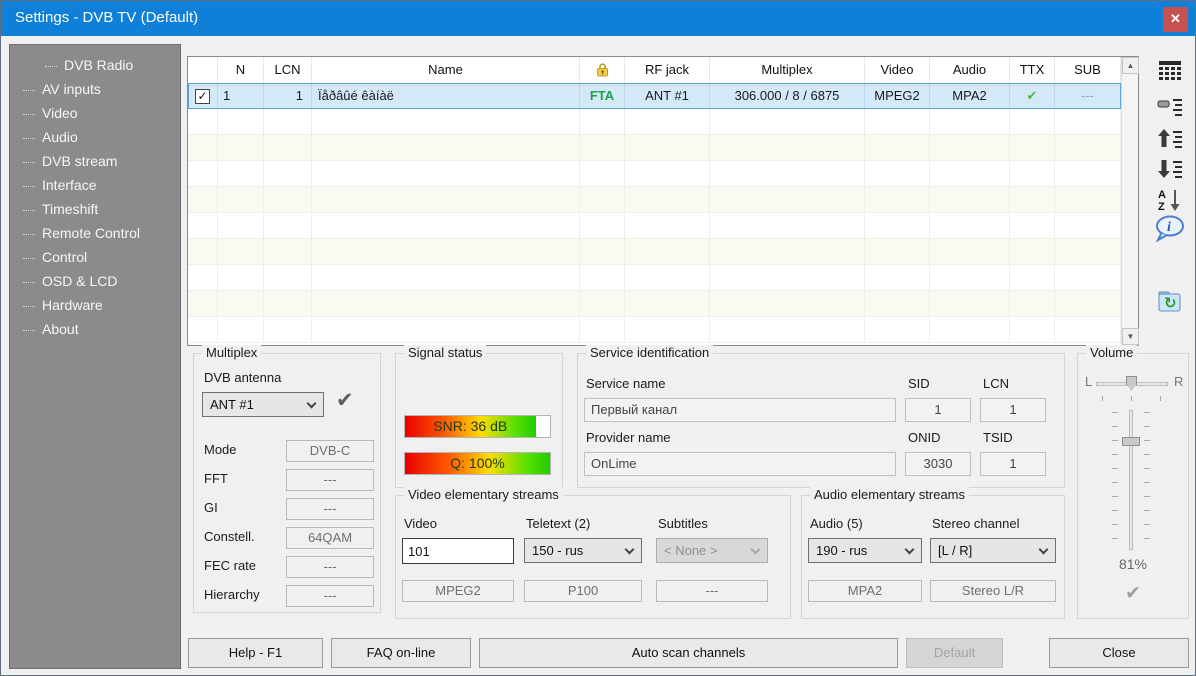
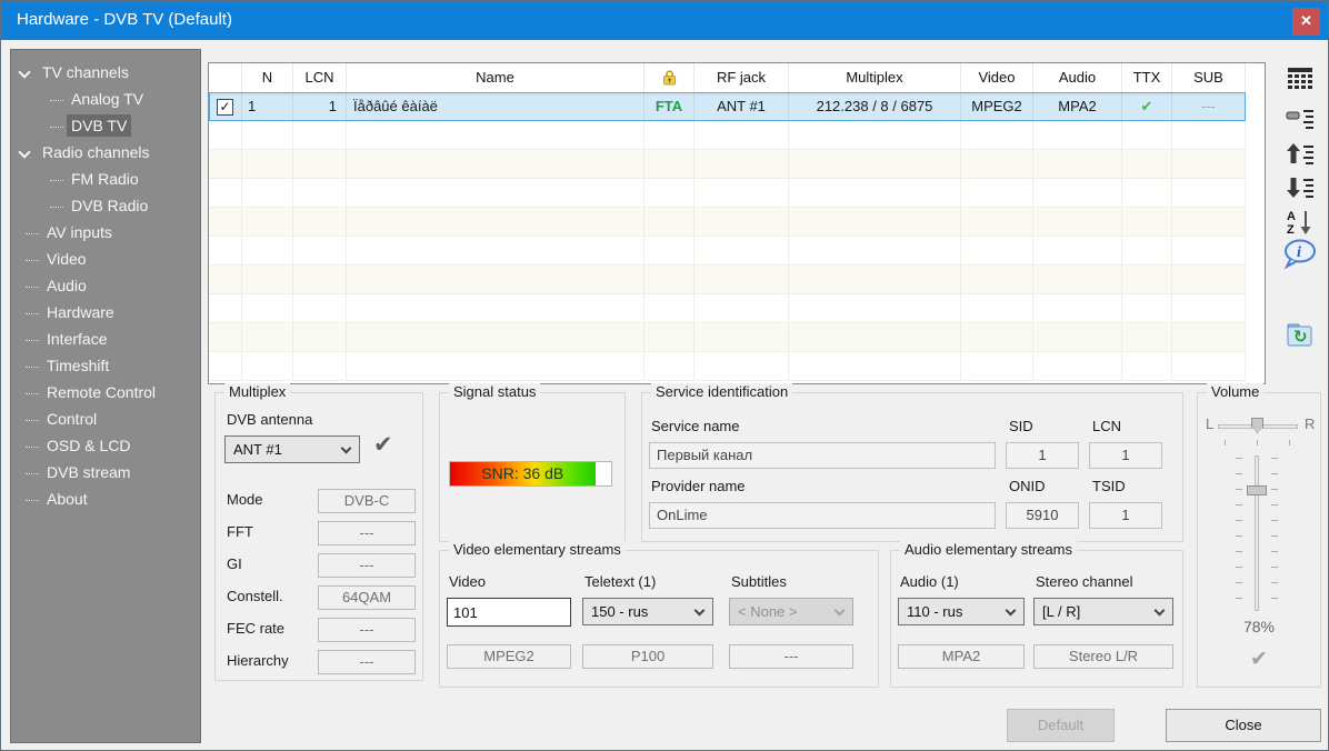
- Settings - DVB TV (Default)
+ Hardware - DVB TV (Default)
  ✕
+ TV channels
+ Analog TV
+ DVB TV
+ Radio channels
+ FM Radio
  DVB Radio
  AV inputs
  Video
  Audio
- DVB stream
+ Hardware
  Interface
  Timeshift
  Remote Control
  Control
  OSD & LCD
- Hardware
+ DVB stream
  About
  N
  LCN
  Name
  RF jack
  Multiplex
  Video
  Audio
  TTX
  SUB
  ✓
  1
  1
  Ïåðâûé êàíàë
  FTA
  ANT #1
- 306.000 / 8 / 6875
+ 212.238 / 8 / 6875
  MPEG2
  MPA2
  ✔
  ---
- ▲
- ▼
  A
  Z
  i
  ↻
  Multiplex
  DVB antenna
  ANT #1
  ✔
  Mode
  DVB-C
  FFT
  ---
  GI
  ---
  Constell.
  64QAM
  FEC rate
  ---
  Hierarchy
  ---
  Signal status
  SNR: 36 dB
- Q: 100%
  Service identification
  Service name
  SID
  LCN
  Первый канал
  1
  1
  Provider name
  ONID
  TSID
  OnLime
- 3030
+ 5910
  1
  Video elementary streams
  Video
- Teletext (2)
+ Teletext (1)
  Subtitles
  101
  150 - rus
  < None >
  MPEG2
  P100
  ---
  Audio elementary streams
- Audio (5)
+ Audio (1)
  Stereo channel
- 190 - rus
+ 110 - rus
  [L / R]
  MPA2
  Stereo L/R
  Volume
  L
  R
- 81%
+ 78%
  ✔
- Help - F1
- FAQ on-line
- Auto scan channels
  Default
  Close
